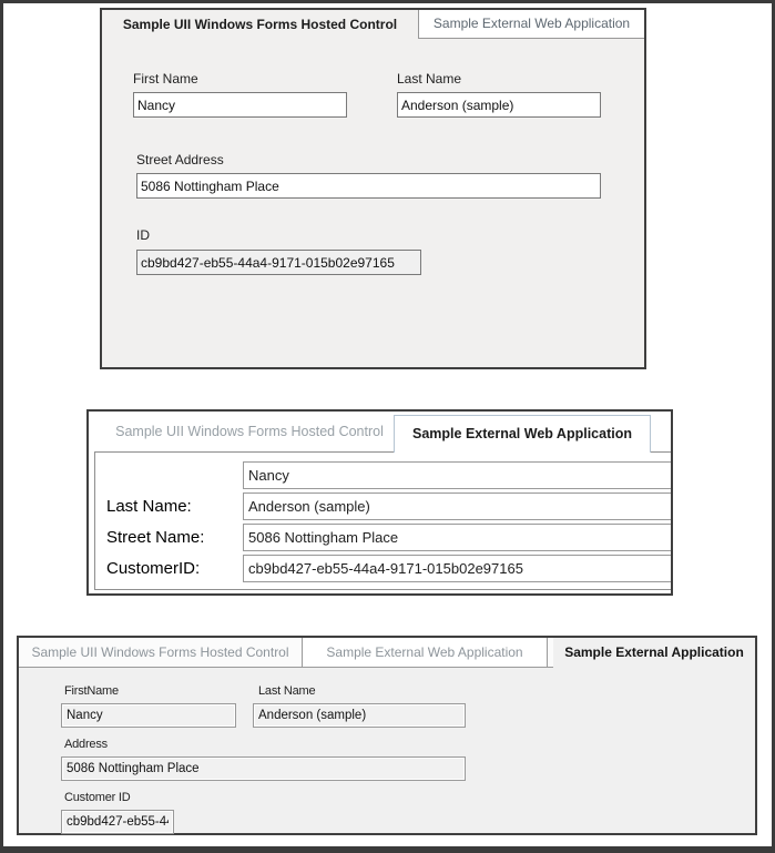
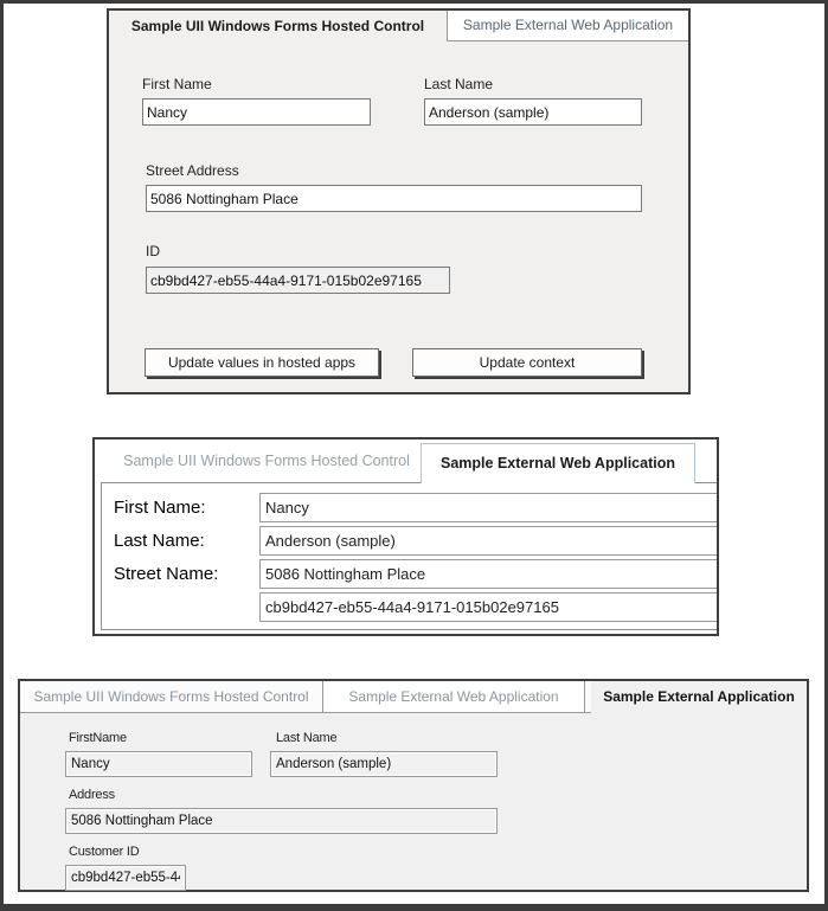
  Sample UII Windows Forms Hosted Control
  Sample External Web Application
  First Name
  Nancy
  Last Name
  Anderson (sample)
  Street Address
  5086 Nottingham Place
  ID
  cb9bd427-eb55-44a4-9171-015b02e97165
+ Update values in hosted apps
+ Update context
  Sample UII Windows Forms Hosted Control
  Sample External Web Application
+ First Name:
  Nancy
  Last Name:
  Anderson (sample)
  Street Name:
  5086 Nottingham Place
- CustomerID:
  cb9bd427-eb55-44a4-9171-015b02e97165
  Sample UII Windows Forms Hosted Control
  Sample External Web Application
  Sample External Application
  FirstName
  Nancy
  Last Name
  Anderson (sample)
  Address
  5086 Nottingham Place
  Customer ID
